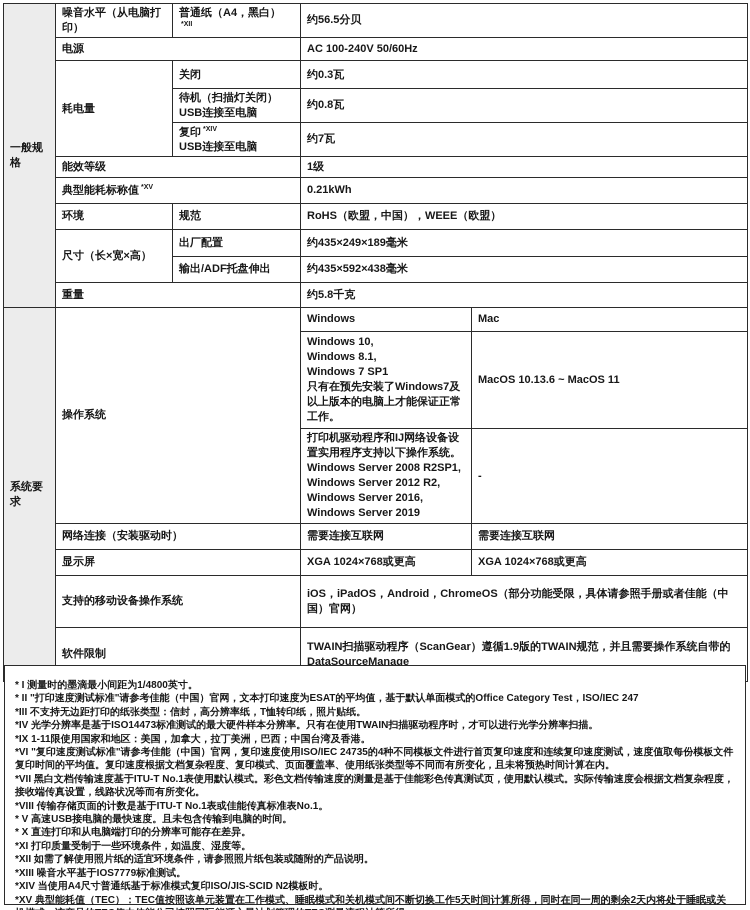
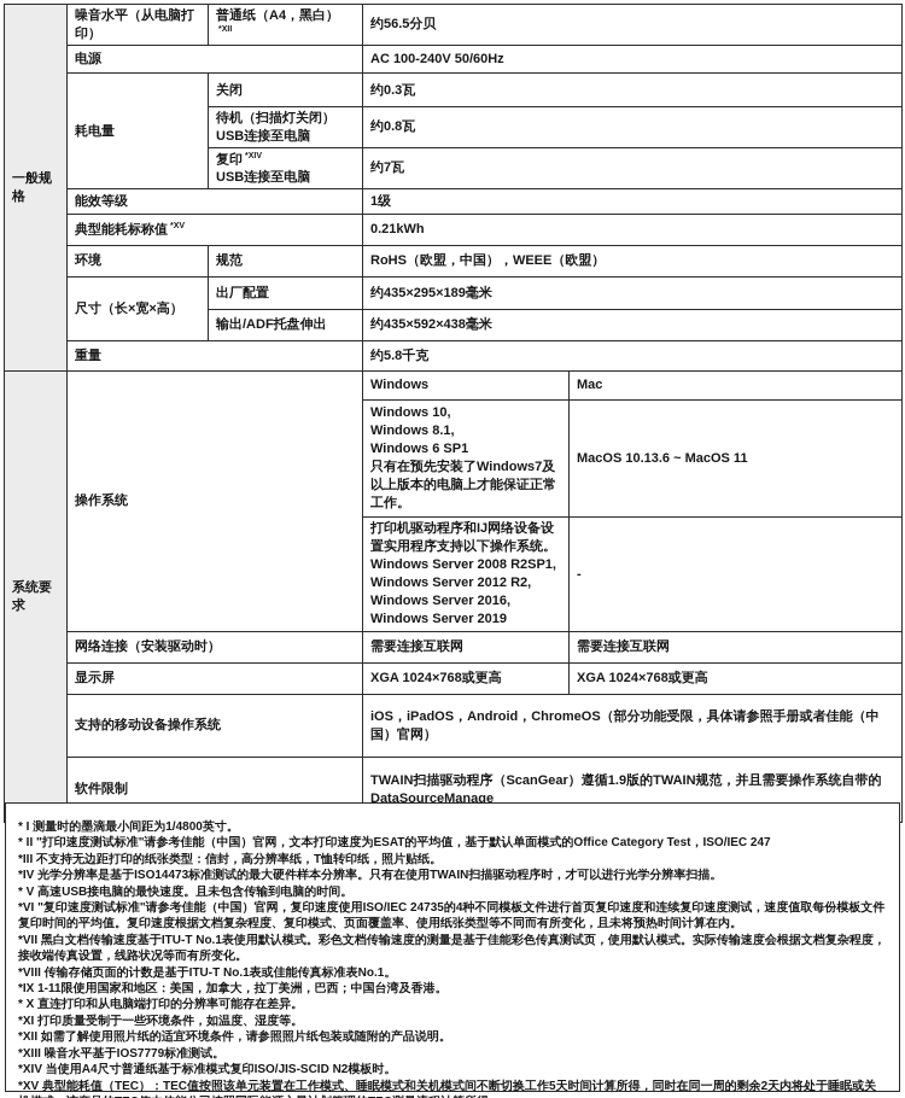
  一般规格	噪音水平（从电脑打印）	普通纸（A4，黑白）	约56.5分贝
  电源	AC 100-240V 50/60Hz
  耗电量	关闭	约0.3瓦
  待机（扫描灯关闭） USB连接至电脑	约0.8瓦
  复印 USB连接至电脑	约7瓦
  能效等级	1级
  典型能耗标称值	0.21kWh
  环境	规范	RoHS（欧盟，中国），WEEE（欧盟）
- 尺寸（长×宽×高）	出厂配置	约435×249×189毫米
+ 尺寸（长×宽×高）	出厂配置	约435×295×189毫米
  输出/ADF托盘伸出	约435×592×438毫米
  重量	约5.8千克
  系统要求	操作系统	Windows	Mac
- Windows 10, Windows 8.1, Windows 7 SP1 只有在预先安装了Windows7及以上版本的电脑上才能保证正常工作。	MacOS 10.13.6 ~ MacOS 11
+ Windows 10, Windows 8.1, Windows 6 SP1 只有在预先安装了Windows7及以上版本的电脑上才能保证正常工作。	MacOS 10.13.6 ~ MacOS 11
  打印机驱动程序和IJ网络设备设置实用程序支持以下操作系统。 Windows Server 2008 R2SP1, Windows Server 2012 R2, Windows Server 2016, Windows Server 2019	-
  网络连接（安装驱动时）	需要连接互联网	需要连接互联网
  显示屏	XGA 1024×768或更高	XGA 1024×768或更高
  支持的移动设备操作系统	iOS，iPadOS，Android，ChromeOS（部分功能受限，具体请参照手册或者佳能（中国）官网）
  软件限制	TWAIN扫描驱动程序（ScanGear）遵循1.9版的TWAIN规范，并且需要操作系统自带的DataSourceManage
  * I 测量时的墨滴最小间距为1/4800英寸。
  * II "打印速度测试标准"请参考佳能（中国）官网，文本打印速度为ESAT的平均值，基于默认单面模式的Office Category Test，ISO/IEC 247
  *III 不支持无边距打印的纸张类型：信封，高分辨率纸，T恤转印纸，照片贴纸。
  *IV 光学分辨率是基于ISO14473标准测试的最大硬件样本分辨率。只有在使用TWAIN扫描驱动程序时，才可以进行光学分辨率扫描。
- *IX 1-11限使用国家和地区：美国，加拿大，拉丁美洲，巴西；中国台湾及香港。
+ * V 高速USB接电脑的最快速度。且未包含传输到电脑的时间。
  *VI "复印速度测试标准"请参考佳能（中国）官网，复印速度使用ISO/IEC 24735的4种不同模板文件进行首页复印速度和连续复印速度测试，速度值取每份模板文件复印时间的平均值。复印速度根据文档复杂程度、复印模式、页面覆盖率、使用纸张类型等不同而有所变化，且未将预热时间计算在内。
  *VII 黑白文档传输速度基于ITU-T No.1表使用默认模式。彩色文档传输速度的测量是基于佳能彩色传真测试页，使用默认模式。实际传输速度会根据文档复杂程度，接收端传真设置，线路状况等而有所变化。
  *VIII 传输存储页面的计数是基于ITU-T No.1表或佳能传真标准表No.1。
- * V 高速USB接电脑的最快速度。且未包含传输到电脑的时间。
+ *IX 1-11限使用国家和地区：美国，加拿大，拉丁美洲，巴西；中国台湾及香港。
  * X 直连打印和从电脑端打印的分辨率可能存在差异。
  *XI 打印质量受制于一些环境条件，如温度、湿度等。
  *XII 如需了解使用照片纸的适宜环境条件，请参照照片纸包装或随附的产品说明。
  *XIII 噪音水平基于IOS7779标准测试。
  *XIV 当使用A4尺寸普通纸基于标准模式复印ISO/JIS-SCID N2模板时。
